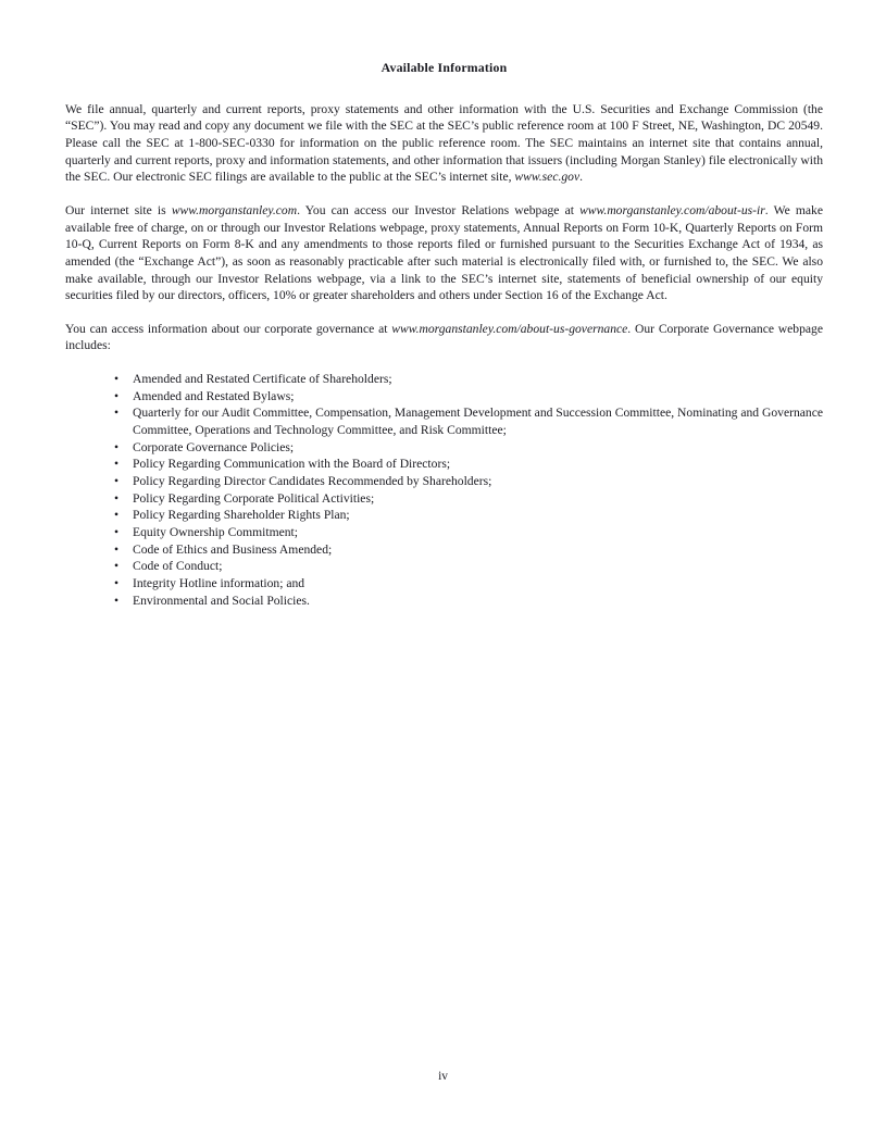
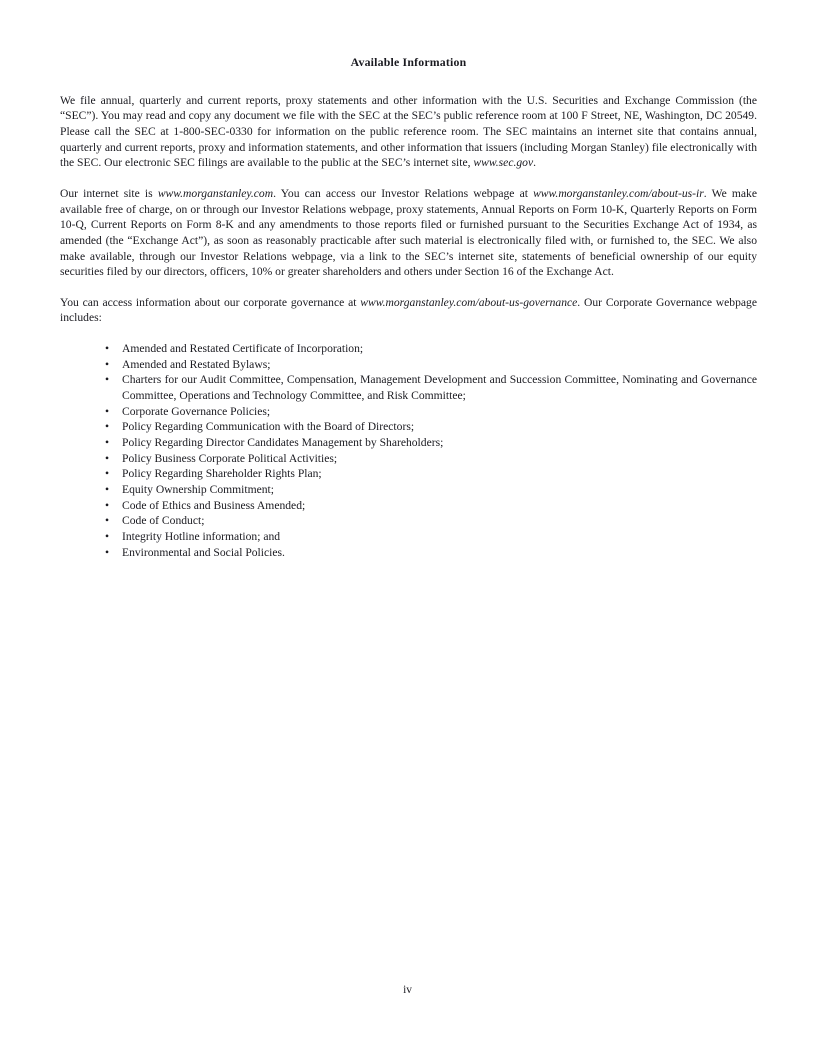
  Available Information
  We file annual, quarterly and current reports, proxy statements and other information with the U.S. Securities and Exchange Commission (the “SEC”). You may read and copy any document we file with the SEC at the SEC’s public reference room at 100 F Street, NE, Washington, DC 20549. Please call the SEC at 1-800-SEC-0330 for information on the public reference room. The SEC maintains an internet site that contains annual, quarterly and current reports, proxy and information statements, and other information that issuers (including Morgan Stanley) file electronically with the SEC. Our electronic SEC filings are available to the public at the SEC’s internet site, www.sec.gov.
  Our internet site is www.morganstanley.com. You can access our Investor Relations webpage at www.morganstanley.com/about-us-ir. We make available free of charge, on or through our Investor Relations webpage, proxy statements, Annual Reports on Form 10-K, Quarterly Reports on Form 10-Q, Current Reports on Form 8-K and any amendments to those reports filed or furnished pursuant to the Securities Exchange Act of 1934, as amended (the “Exchange Act”), as soon as reasonably practicable after such material is electronically filed with, or furnished to, the SEC. We also make available, through our Investor Relations webpage, via a link to the SEC’s internet site, statements of beneficial ownership of our equity securities filed by our directors, officers, 10% or greater shareholders and others under Section 16 of the Exchange Act.
  You can access information about our corporate governance at www.morganstanley.com/about-us-governance. Our Corporate Governance webpage includes:
  •
- Amended and Restated Certificate of Shareholders;
+ Amended and Restated Certificate of Incorporation;
  •
  Amended and Restated Bylaws;
  •
- Quarterly for our Audit Committee, Compensation, Management Development and Succession Committee, Nominating and Governance Committee, Operations and Technology Committee, and Risk Committee;
+ Charters for our Audit Committee, Compensation, Management Development and Succession Committee, Nominating and Governance Committee, Operations and Technology Committee, and Risk Committee;
  •
  Corporate Governance Policies;
  •
  Policy Regarding Communication with the Board of Directors;
  •
- Policy Regarding Director Candidates Recommended by Shareholders;
+ Policy Regarding Director Candidates Management by Shareholders;
  •
- Policy Regarding Corporate Political Activities;
+ Policy Business Corporate Political Activities;
  •
  Policy Regarding Shareholder Rights Plan;
  •
  Equity Ownership Commitment;
  •
  Code of Ethics and Business Amended;
  •
  Code of Conduct;
  •
  Integrity Hotline information; and
  •
  Environmental and Social Policies.
  iv
